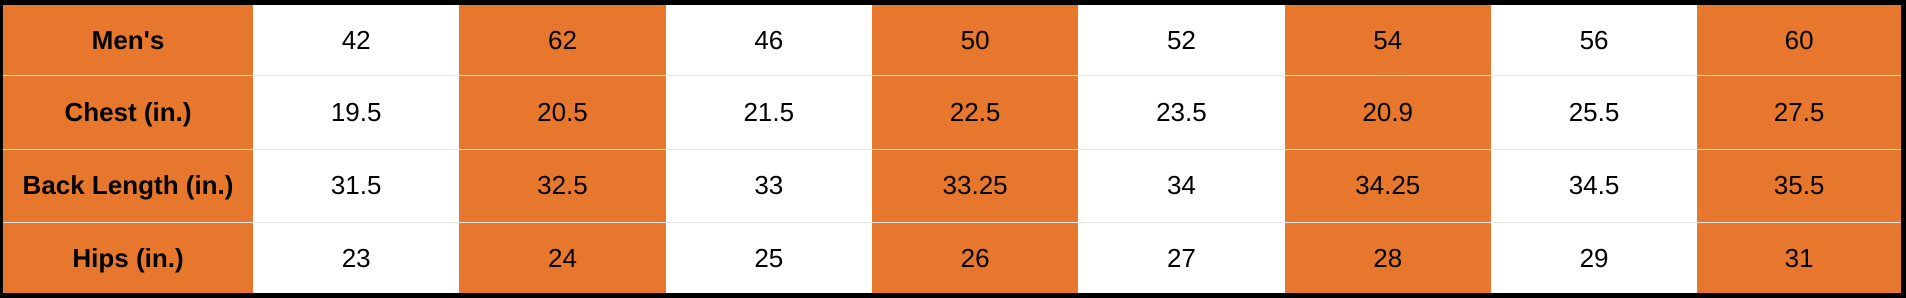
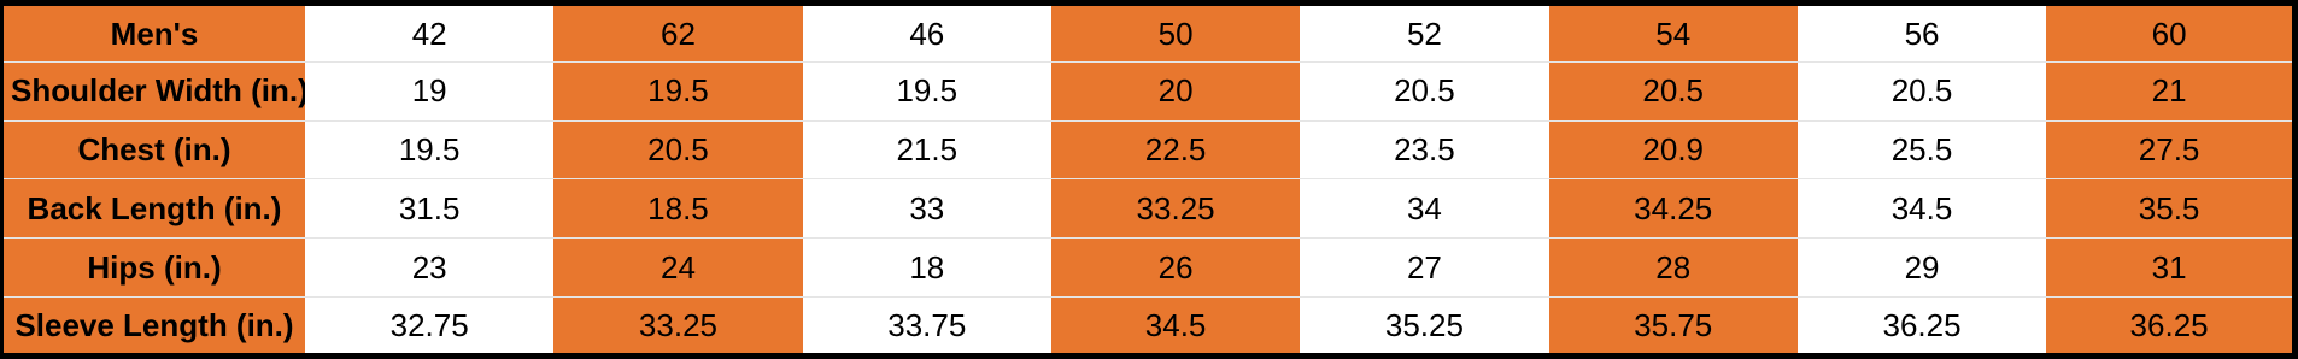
  Men's	42	62	46	50	52	54	56	60
+ Shoulder Width (in.)	19	19.5	19.5	20	20.5	20.5	20.5	21
  Chest (in.)	19.5	20.5	21.5	22.5	23.5	20.9	25.5	27.5
- Back Length (in.)	31.5	32.5	33	33.25	34	34.25	34.5	35.5
+ Back Length (in.)	31.5	18.5	33	33.25	34	34.25	34.5	35.5
- Hips (in.)	23	24	25	26	27	28	29	31
+ Hips (in.)	23	24	18	26	27	28	29	31
+ Sleeve Length (in.)	32.75	33.25	33.75	34.5	35.25	35.75	36.25	36.25
